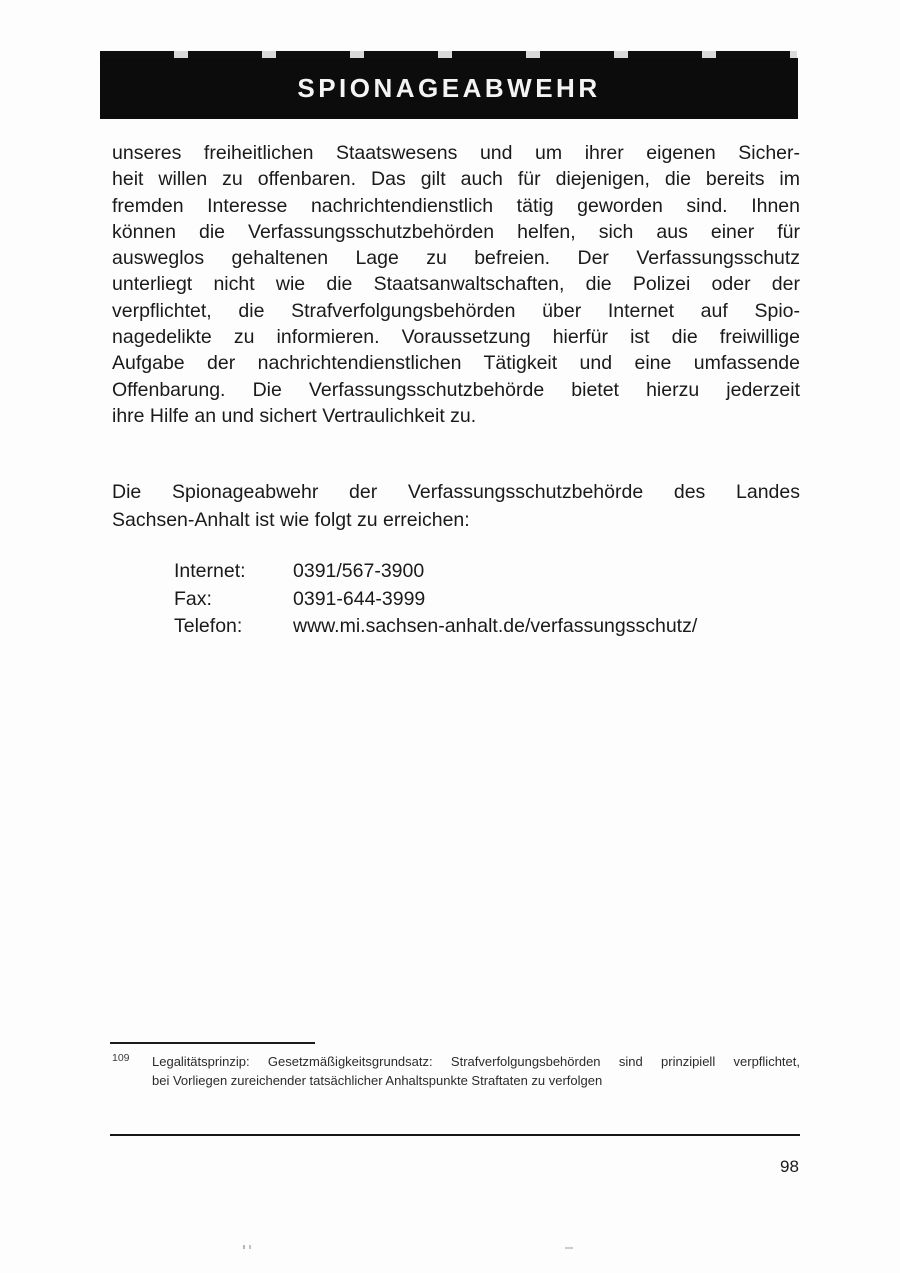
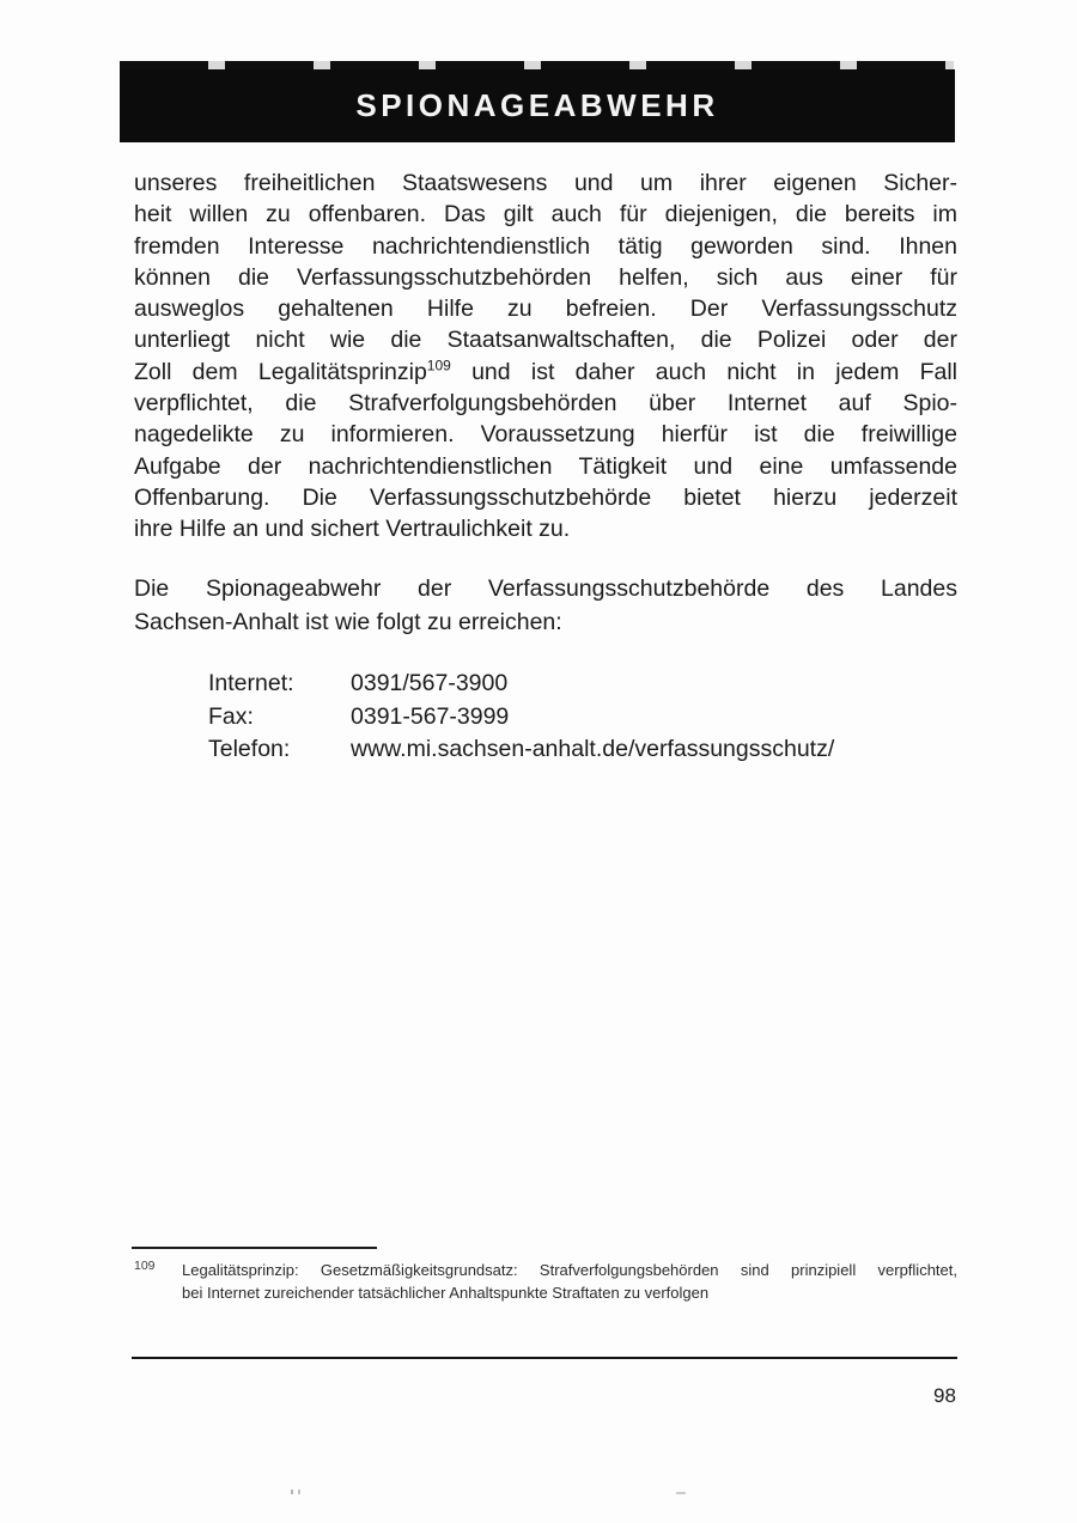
  SPIONAGEABWEHR
  unseres freiheitlichen Staatswesens und um ihrer eigenen Sicher-
  heit willen zu offenbaren. Das gilt auch für diejenigen, die bereits im
  fremden Interesse nachrichtendienstlich tätig geworden sind. Ihnen
  können die Verfassungsschutzbehörden helfen, sich aus einer für
- ausweglos gehaltenen Lage zu befreien. Der Verfassungsschutz
+ ausweglos gehaltenen Hilfe zu befreien. Der Verfassungsschutz
  unterliegt nicht wie die Staatsanwaltschaften, die Polizei oder der
+ Zoll dem Legalitätsprinzip109 und ist daher auch nicht in jedem Fall
  verpflichtet, die Strafverfolgungsbehörden über Internet auf Spio-
  nagedelikte zu informieren. Voraussetzung hierfür ist die freiwillige
  Aufgabe der nachrichtendienstlichen Tätigkeit und eine umfassende
  Offenbarung. Die Verfassungsschutzbehörde bietet hierzu jederzeit
  ihre Hilfe an und sichert Vertraulichkeit zu.
  Die Spionageabwehr der Verfassungsschutzbehörde des Landes
  Sachsen-Anhalt ist wie folgt zu erreichen:
  Internet:
  0391/567-3900
  Fax:
- 0391-644-3999
+ 0391-567-3999
  Telefon:
  www.mi.sachsen-anhalt.de/verfassungsschutz/
  109
  Legalitätsprinzip: Gesetzmäßigkeitsgrundsatz: Strafverfolgungsbehörden sind prinzipiell verpflichtet,
- bei Vorliegen zureichender tatsächlicher Anhaltspunkte Straftaten zu verfolgen
+ bei Internet zureichender tatsächlicher Anhaltspunkte Straftaten zu verfolgen
  98
